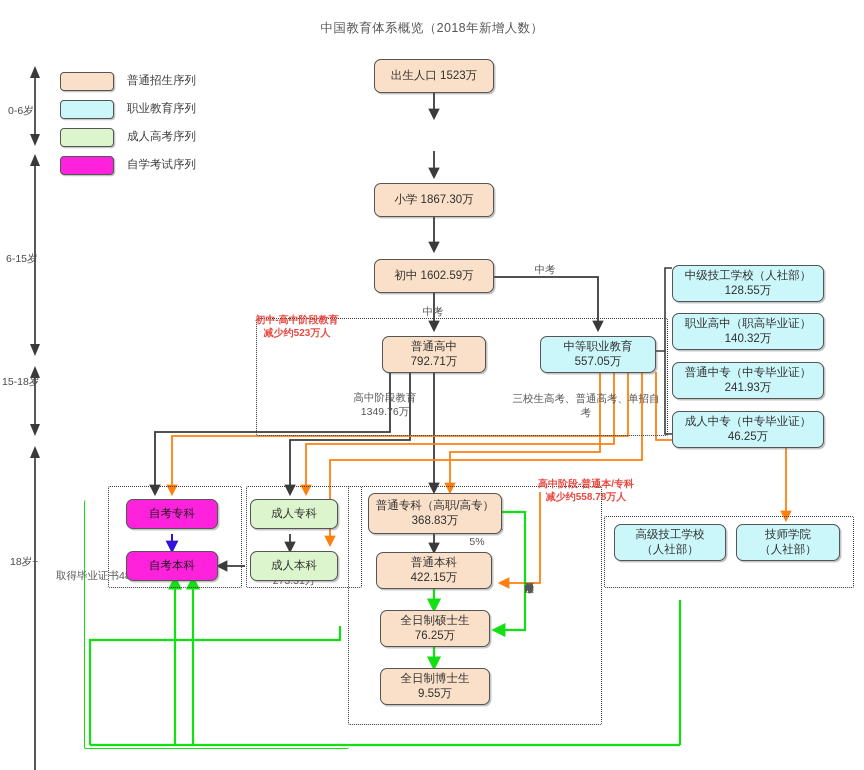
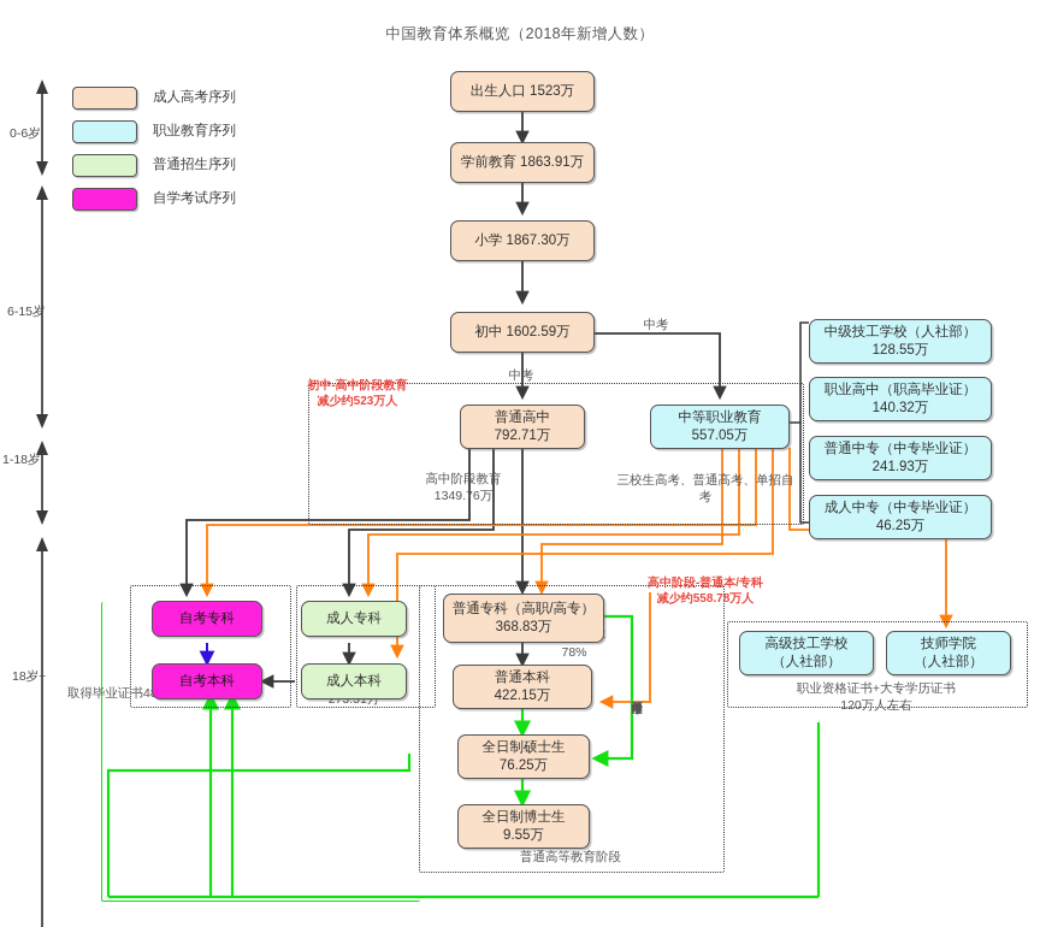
  中国教育体系概览（2018年新增人数）
  0-6岁
  6-15岁
- 15-18岁
+ 1-18岁
  18岁+
- 普通招生序列
+ 成人高考序列
  职业教育序列
- 成人高考序列
+ 普通招生序列
  自学考试序列
  出生人口 1523万
+ 学前教育 1863.91万
  小学 1867.30万
  初中 1602.59万
  普通高中
  792.71万
  中等职业教育
  557.05万
  中级技工学校（人社部）
  128.55万
  职业高中（职高毕业证）
  140.32万
  普通中专（中专毕业证）
  241.93万
  成人中专（中专毕业证）
  46.25万
  自考专科
  自考本科
  成人专科
  成人本科
  普通专科（高职/高专）
  368.83万
  普通本科
  422.15万
  全日制硕士生
  76.25万
  全日制博士生
  9.55万
  高级技工学校
  （人社部）
  技师学院
  （人社部）
  中考
  中考
  高中阶段教育
  1349.76万
  三校生高考、普通高考、单招自考
- 5%
+ 78%
  273.31万
+ 普通高等教育阶段
+ 职业资格证书+大专学历证书
+ 120万人左右
  初中-高中阶段教育
  减少约523万人
  高中阶段-普通本/专科
  减少约558.78万人
